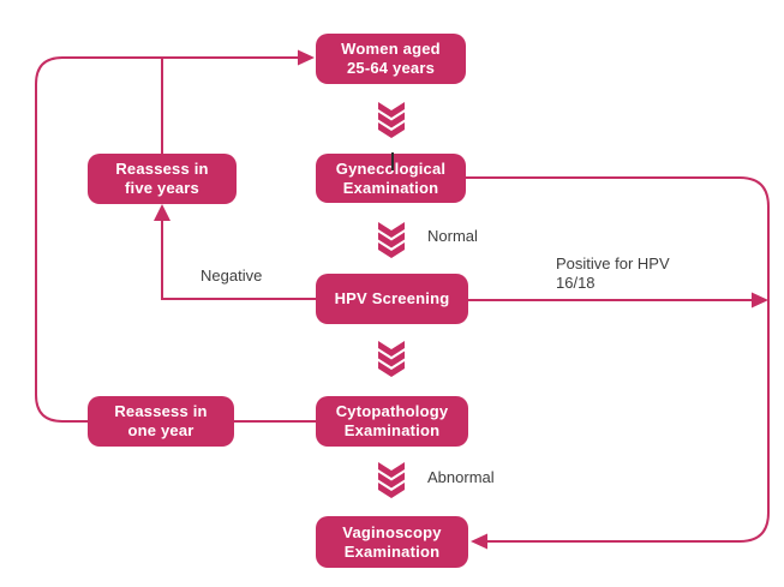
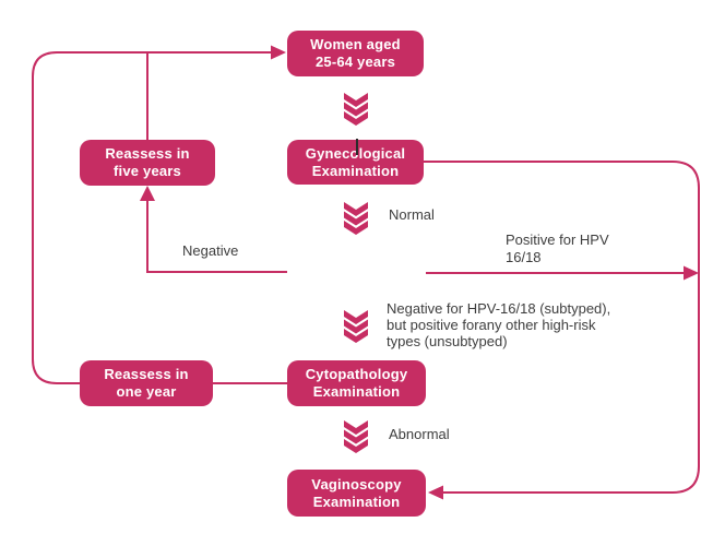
  Women aged
  25-64 years
  Reassess in
  five years
  Gynecological
  Examination
- HPV Screening
  Reassess in
  one year
  Cytopathology
  Examination
  Vaginoscopy
  Examination
  Normal
  Negative
  Positive for HPV
  16/18
+ Negative for HPV-16/18 (subtyped),
+ but positive forany other high-risk
+ types (unsubtyped)
  Abnormal
